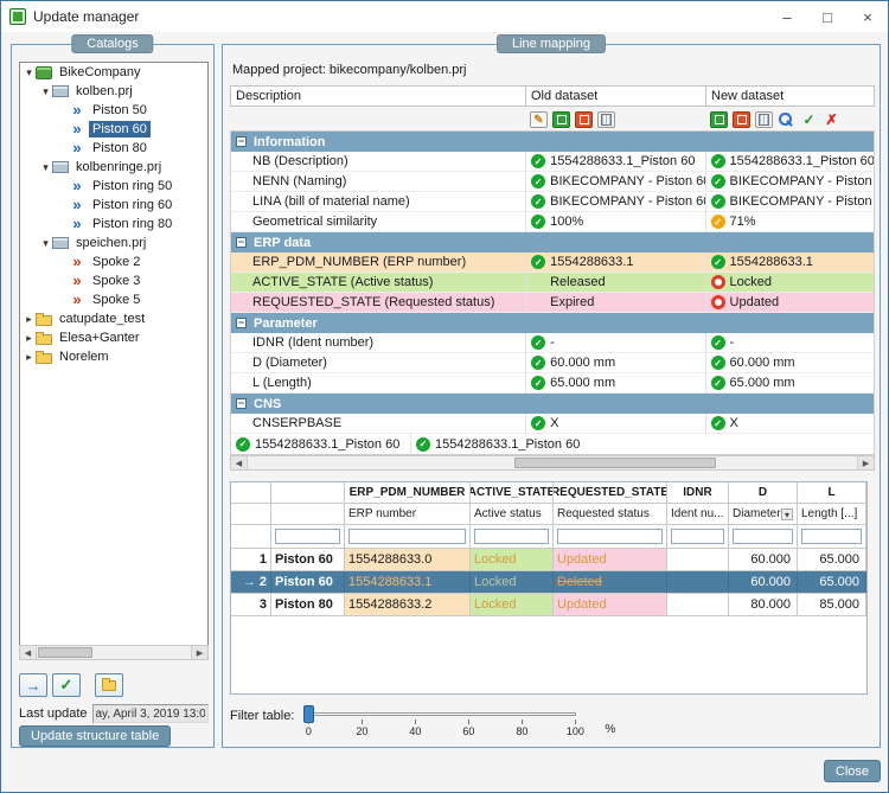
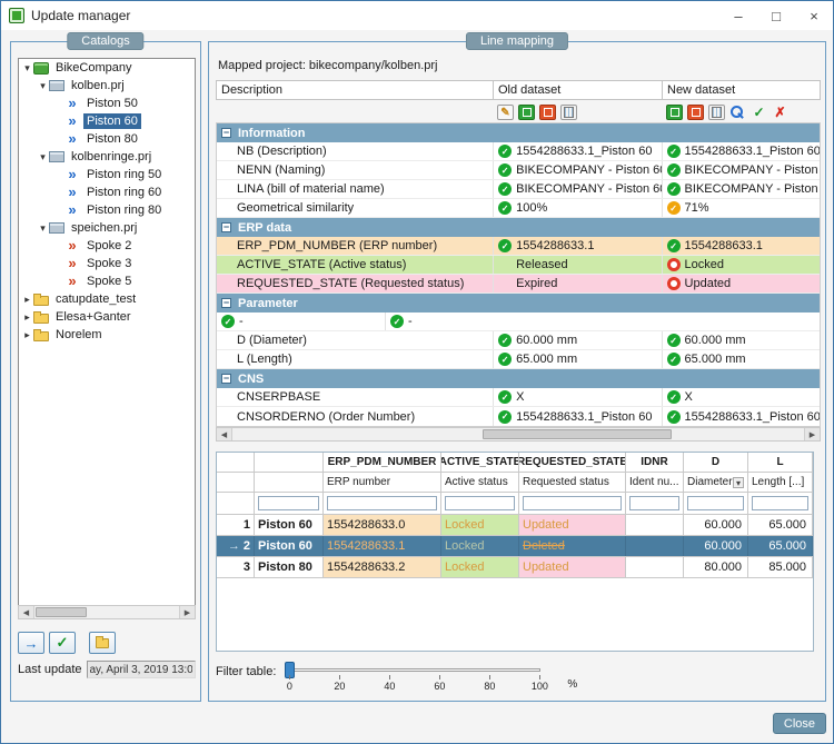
  Update manager
  –
  □
  ×
  Catalogs
  ▾
  BikeCompany
  ▾
  kolben.prj
  »
  Piston 50
  »
  Piston 60
  »
  Piston 80
  ▾
  kolbenringe.prj
  »
  Piston ring 50
  »
  Piston ring 60
  »
  Piston ring 80
  ▾
  speichen.prj
  »
  Spoke 2
  »
  Spoke 3
  »
  Spoke 5
  ▸
  catupdate_test
  ▸
  Elesa+Ganter
  ▸
  Norelem
  →
  ✓
  Last update
  ay, April 3, 2019 13:0
- Update structure table
  Line mapping
  Mapped project: bikecompany/kolben.prj
  Description
  Old dataset
  New dataset
  ✓
  ✗
  −
  Information
  NB (Description)
  ✓
  1554288633.1_Piston 60
  ✓
  1554288633.1_Piston 60
  NENN (Naming)
  ✓
  BIKECOMPANY - Piston 6
  ✓
  BIKECOMPANY - Piston
  LINA (bill of material name)
  ✓
  BIKECOMPANY - Piston 6
  ✓
  BIKECOMPANY - Piston
  Geometrical similarity
  ✓
  100%
  ✓
  71%
  −
  ERP data
  ERP_PDM_NUMBER (ERP number)
  ✓
  1554288633.1
  ✓
  1554288633.1
  ACTIVE_STATE (Active status)
  Released
  Locked
  REQUESTED_STATE (Requested status)
  Expired
  Updated
  −
  Parameter
- IDNR (Ident number)
  ✓
  -
  ✓
  -
  D (Diameter)
  ✓
  60.000 mm
  ✓
  60.000 mm
  L (Length)
  ✓
  65.000 mm
  ✓
  65.000 mm
  −
  CNS
  CNSERPBASE
  ✓
  X
  ✓
  X
+ CNSORDERNO (Order Number)
  ✓
  1554288633.1_Piston 60
  ✓
  1554288633.1_Piston 60
  ERP_PDM_NUMBER
  ACTIVE_STATE
  REQUESTED_STATE
  IDNR
  D
  L
  ERP number
  Active status
  Requested status
  Ident nu...
  Diameter
  ▾
  Length [...]
  1
  Piston 60
  1554288633.0
  Locked
  Updated
  60.000
  65.000
  →
  2
  Piston 60
  1554288633.1
  Locked
  Deleted
  60.000
  65.000
  3
  Piston 80
  1554288633.2
  Locked
  Updated
  80.000
  85.000
  Filter table:
  0
  20
  40
  60
  80
  100
  %
  Close
